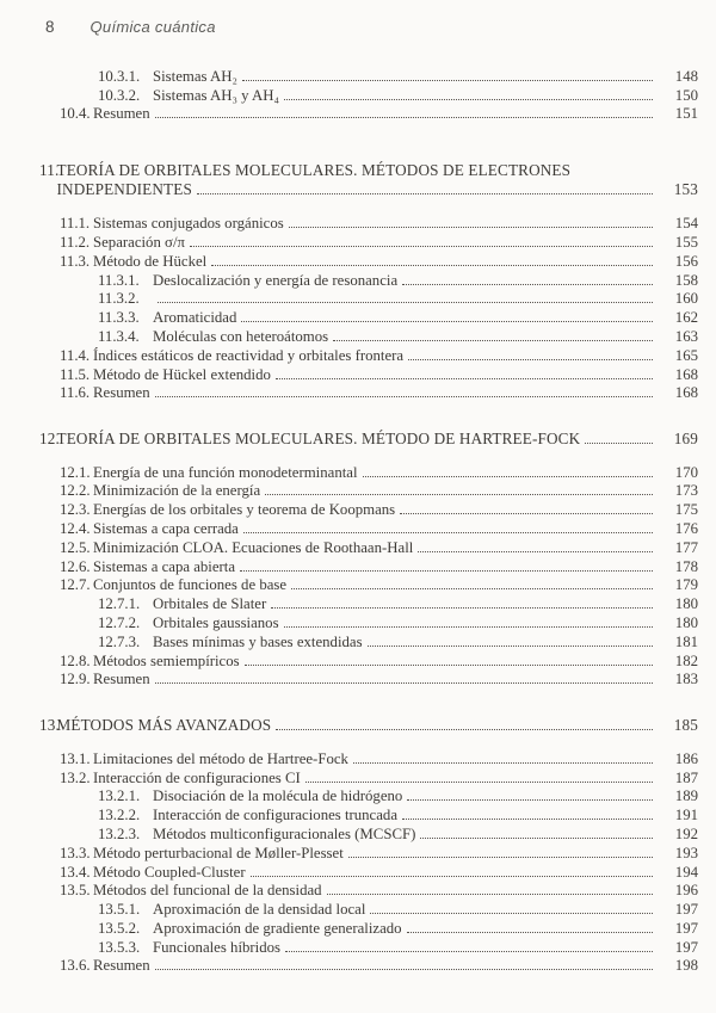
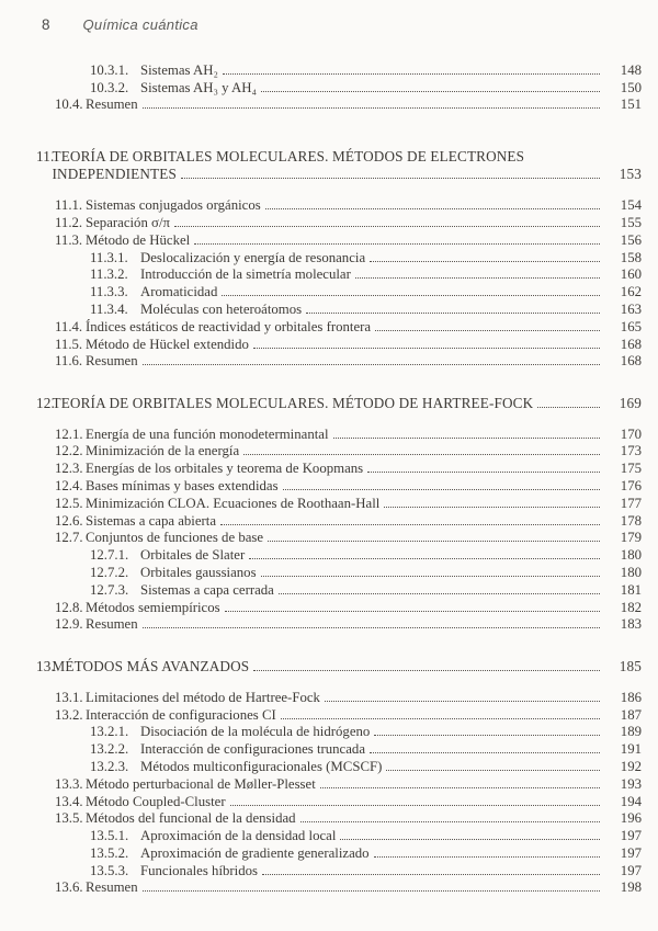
  8
  Química cuántica
  10.3.1.
  Sistemas AH₂
  148
  10.3.2.
  Sistemas AH₃ y AH₄
  150
  10.4.
  Resumen
  151
  11.
  TEORÍA DE ORBITALES MOLECULARES. MÉTODOS DE ELECTRONES
  INDEPENDIENTES
  153
  11.1.
  Sistemas conjugados orgánicos
  154
  11.2.
  Separación σ/π
  155
  11.3.
  Método de Hückel
  156
  11.3.1.
  Deslocalización y energía de resonancia
  158
  11.3.2.
+ Introducción de la simetría molecular
  160
  11.3.3.
  Aromaticidad
  162
  11.3.4.
  Moléculas con heteroátomos
  163
  11.4.
  Índices estáticos de reactividad y orbitales frontera
  165
  11.5.
  Método de Hückel extendido
  168
  11.6.
  Resumen
  168
  TEORÍA DE ORBITALES MOLECULARES. MÉTODO DE HARTREE-FOCK
  169
  12.1.
  Energía de una función monodeterminantal
  170
  12.2.
  Minimización de la energía
  173
  12.3.
  Energías de los orbitales y teorema de Koopmans
  175
  12.4.
- Sistemas a capa cerrada
+ Bases mínimas y bases extendidas
  176
  12.5.
  Minimización CLOA. Ecuaciones de Roothaan-Hall
  177
  12.6.
  Sistemas a capa abierta
  178
  12.7.
  Conjuntos de funciones de base
  179
  12.7.1.
  Orbitales de Slater
  180
  12.7.2.
  Orbitales gaussianos
  180
  12.7.3.
- Bases mínimas y bases extendidas
+ Sistemas a capa cerrada
  181
  12.8.
  Métodos semiempíricos
  182
  12.9.
  Resumen
  183
  MÉTODOS MÁS AVANZADOS
  185
  13.1.
  Limitaciones del método de Hartree-Fock
  186
  13.2.
  Interacción de configuraciones CI
  187
  13.2.1.
  Disociación de la molécula de hidrógeno
  189
  13.2.2.
  Interacción de configuraciones truncada
  191
  13.2.3.
  Métodos multiconfiguracionales (MCSCF)
  192
  13.3.
  Método perturbacional de Møller-Plesset
  193
  13.4.
  Método Coupled-Cluster
  194
  13.5.
  Métodos del funcional de la densidad
  196
  13.5.1.
  Aproximación de la densidad local
  197
  13.5.2.
  Aproximación de gradiente generalizado
  197
  13.5.3.
  Funcionales híbridos
  197
  13.6.
  Resumen
  198
